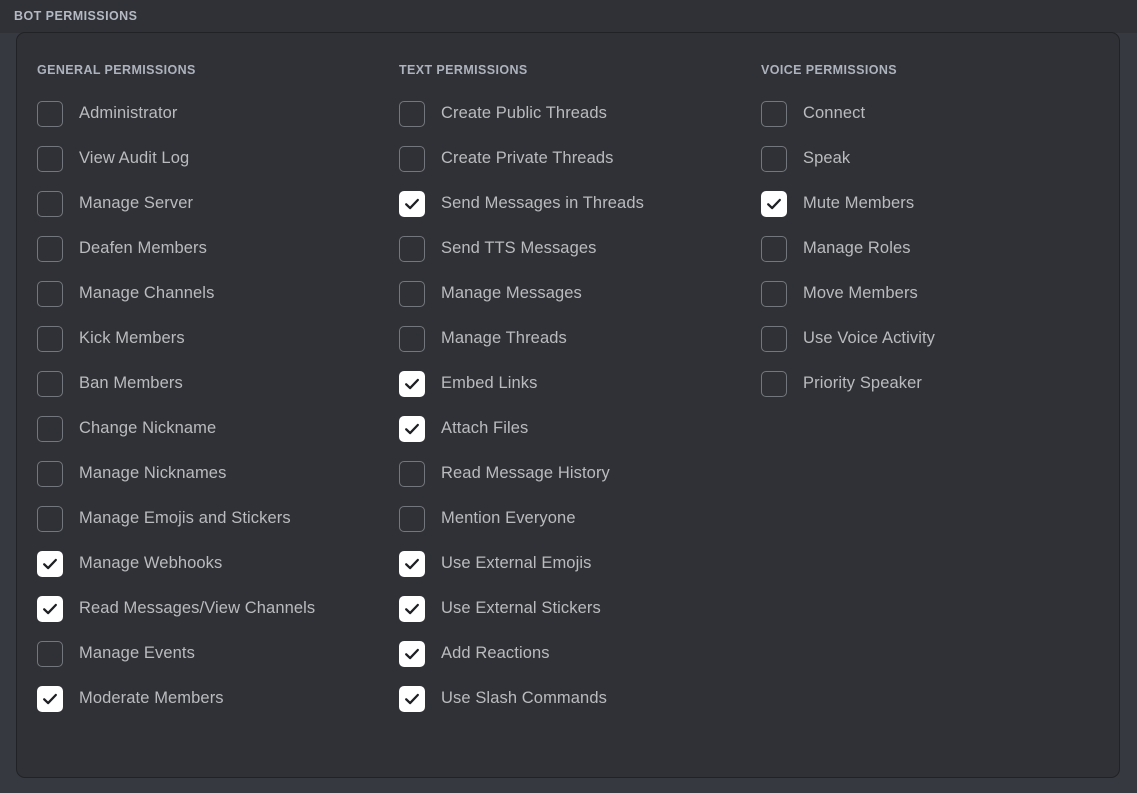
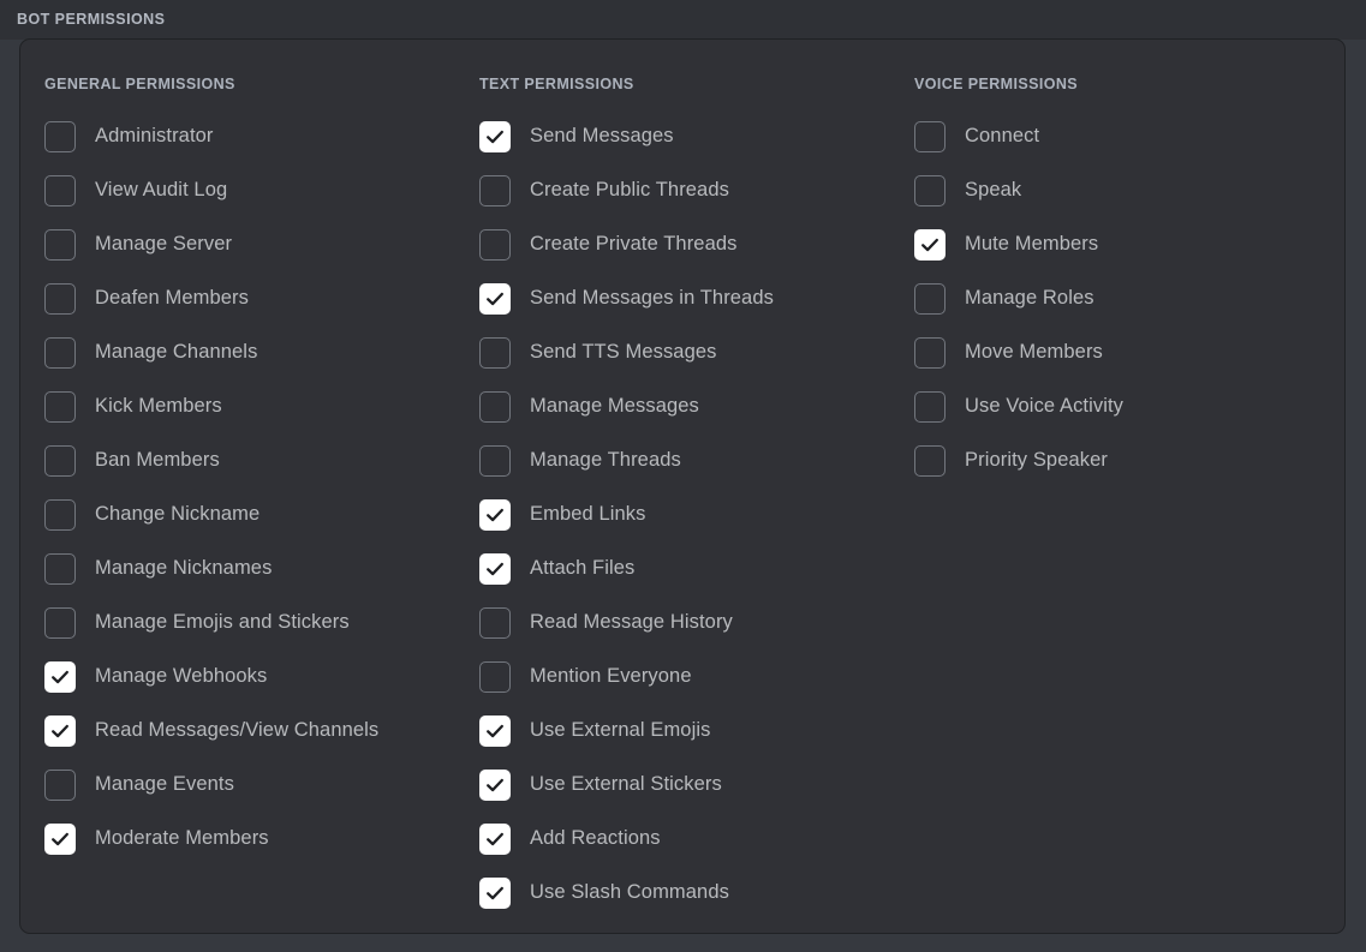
  BOT PERMISSIONS
  GENERAL PERMISSIONS
  Administrator
  View Audit Log
  Manage Server
  Deafen Members
  Manage Channels
  Kick Members
  Ban Members
  Change Nickname
  Manage Nicknames
  Manage Emojis and Stickers
  Manage Webhooks
  Read Messages/View Channels
  Manage Events
  Moderate Members
  TEXT PERMISSIONS
+ Send Messages
  Create Public Threads
  Create Private Threads
  Send Messages in Threads
  Send TTS Messages
  Manage Messages
  Manage Threads
  Embed Links
  Attach Files
  Read Message History
  Mention Everyone
  Use External Emojis
  Use External Stickers
  Add Reactions
  Use Slash Commands
  VOICE PERMISSIONS
  Connect
  Speak
  Mute Members
  Manage Roles
  Move Members
  Use Voice Activity
  Priority Speaker
